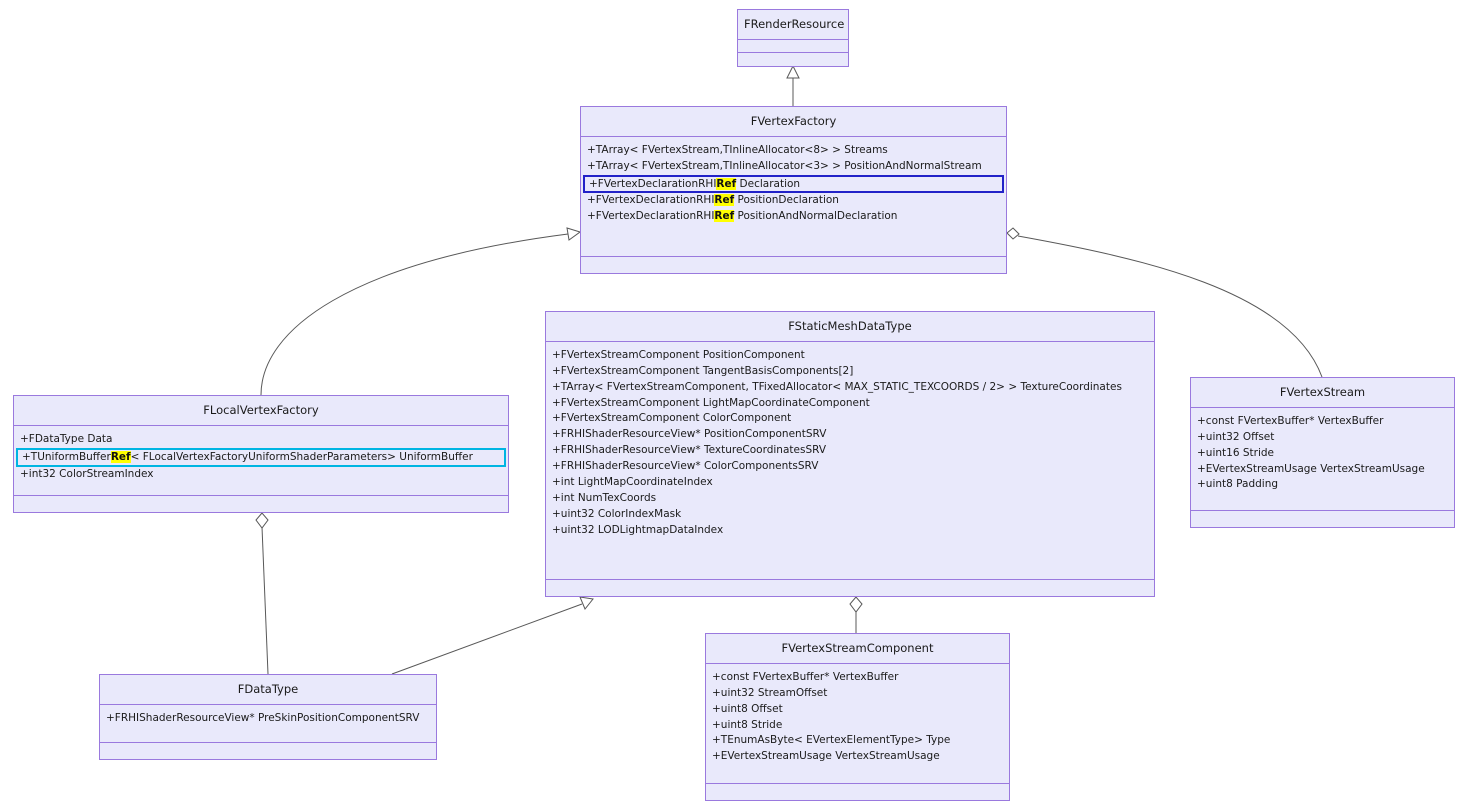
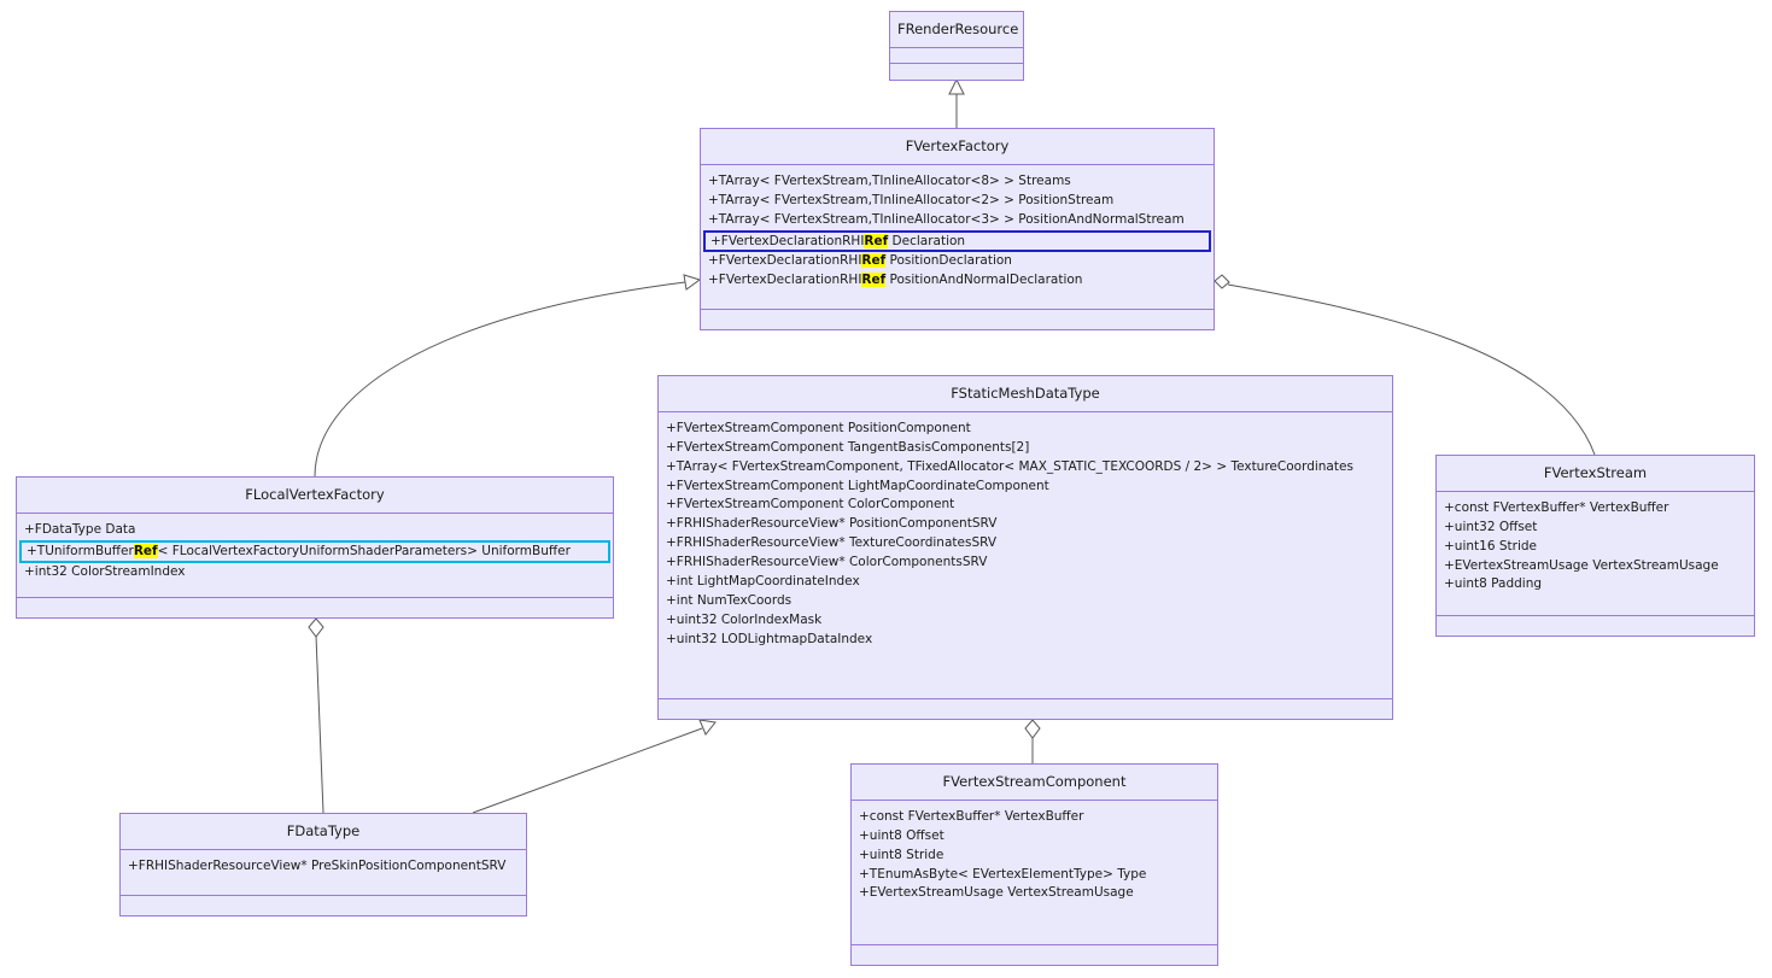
  FRenderResource
  FVertexFactory
  +TArray< FVertexStream,TInlineAllocator<8> > Streams
+ +TArray< FVertexStream,TInlineAllocator<2> > PositionStream
  +TArray< FVertexStream,TInlineAllocator<3> > PositionAndNormalStream
  +FVertexDeclarationRHIRef Declaration
  +FVertexDeclarationRHIRef PositionDeclaration
  +FVertexDeclarationRHIRef PositionAndNormalDeclaration
  FStaticMeshDataType
  +FVertexStreamComponent PositionComponent
  +FVertexStreamComponent TangentBasisComponents[2]
  +TArray< FVertexStreamComponent, TFixedAllocator< MAX_STATIC_TEXCOORDS / 2> > TextureCoordinates
  +FVertexStreamComponent LightMapCoordinateComponent
  +FVertexStreamComponent ColorComponent
  +FRHIShaderResourceView* PositionComponentSRV
  +FRHIShaderResourceView* TextureCoordinatesSRV
  +FRHIShaderResourceView* ColorComponentsSRV
  +int LightMapCoordinateIndex
  +int NumTexCoords
  +uint32 ColorIndexMask
  +uint32 LODLightmapDataIndex
  FLocalVertexFactory
  +FDataType Data
  +TUniformBufferRef< FLocalVertexFactoryUniformShaderParameters> UniformBuffer
  +int32 ColorStreamIndex
  FVertexStream
  +const FVertexBuffer* VertexBuffer
  +uint32 Offset
  +uint16 Stride
  +EVertexStreamUsage VertexStreamUsage
  +uint8 Padding
  FDataType
  +FRHIShaderResourceView* PreSkinPositionComponentSRV
  FVertexStreamComponent
  +const FVertexBuffer* VertexBuffer
- +uint32 StreamOffset
  +uint8 Offset
  +uint8 Stride
  +TEnumAsByte< EVertexElementType> Type
  +EVertexStreamUsage VertexStreamUsage
